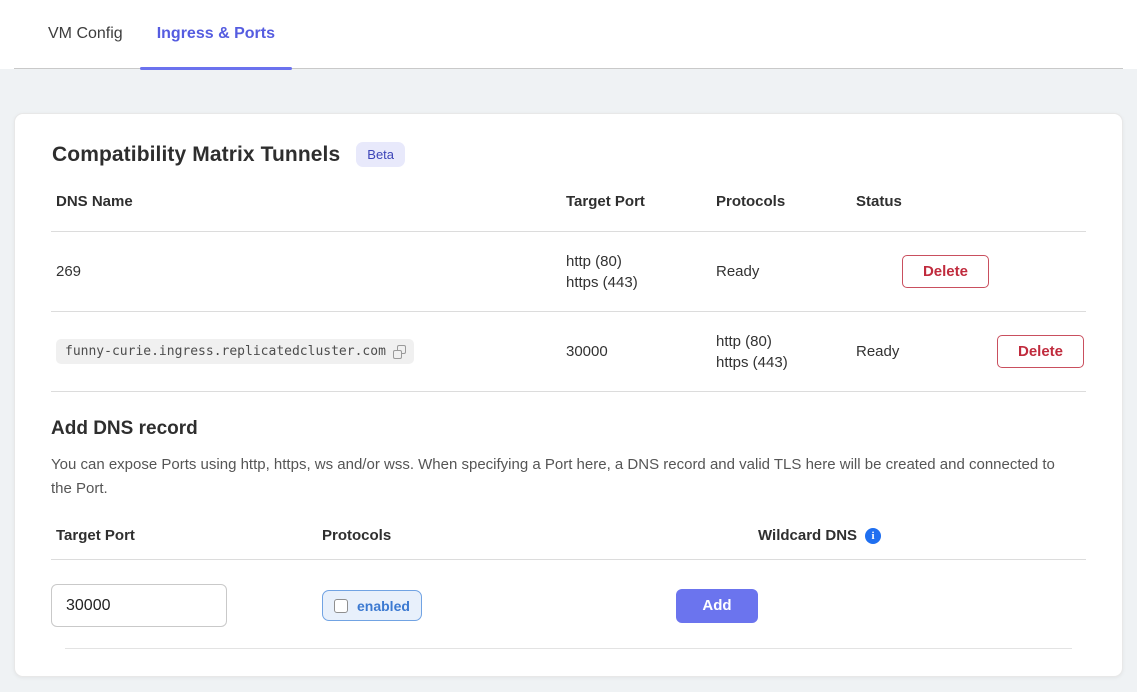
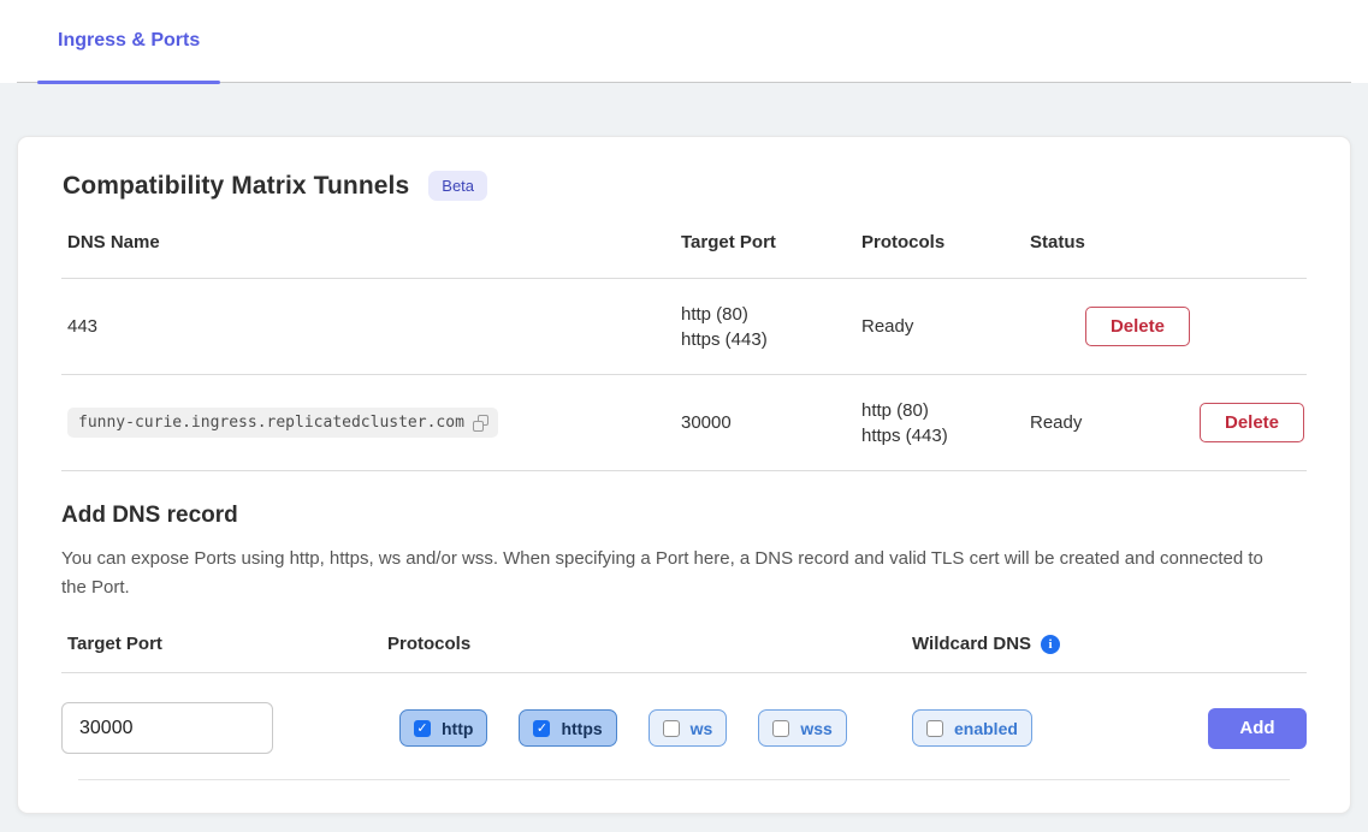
- VM Config
  Ingress & Ports
  Compatibility Matrix Tunnels
  Beta
  DNS Name
  Target Port
  Protocols
  Status
- 269
+ 443
  http (80)
  https (443)
  Ready
  Delete
  funny-curie.ingress.replicatedcluster.com
  30000
  http (80)
  https (443)
  Ready
  Delete
  Add DNS record
- You can expose Ports using http, https, ws and/or wss. When specifying a Port here, a DNS record and valid TLS here will be created and connected to the Port.
+ You can expose Ports using http, https, ws and/or wss. When specifying a Port here, a DNS record and valid TLS cert will be created and connected to the Port.
  Target Port
  Protocols
  Wildcard DNS
  i
  30000
+ http
+ https
+ ws
+ wss
  enabled
  Add
